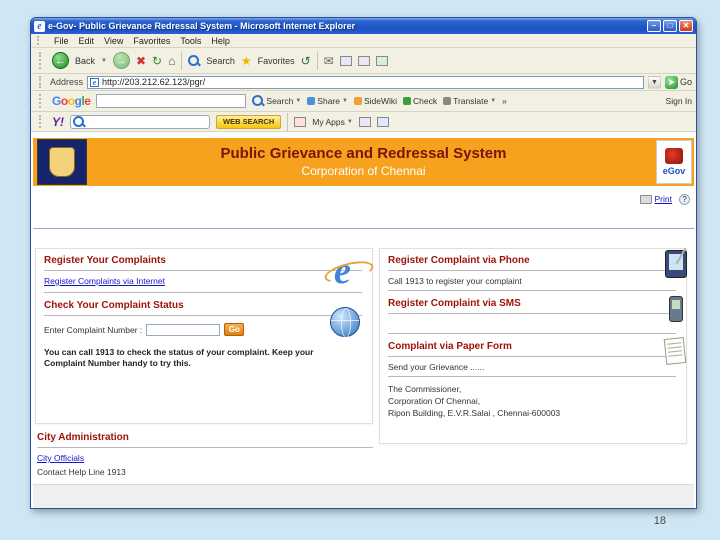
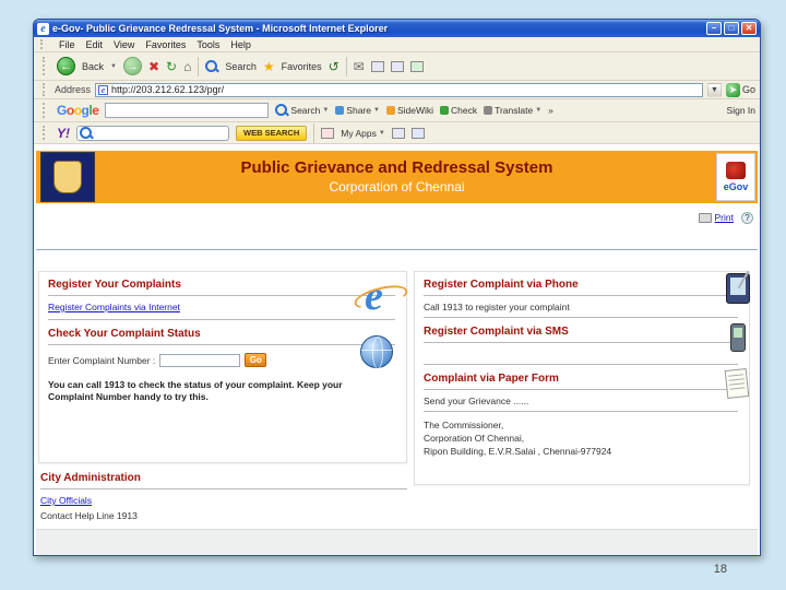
  e
  e-Gov- Public Grievance Redressal System - Microsoft Internet Explorer
  –
  □
  ✕
  File
  Edit
  View
  Favorites
  Tools
  Help
  ←
  Back
  →
  ✖
  ↻
  ⌂
  Search
  ★
  Favorites
  ↺
  ✉
  Address
  e
  http://203.212.62.123/pgr/
  ➤
  Go
  Google
  Search
  Share
  SideWiki
  Check
  Translate
  »
  Sign In
  Y!
  WEB SEARCH
  My Apps
  Public Grievance and Redressal System
  Corporation of Chennai
  eGov
  Print
  ?
  Register Your Complaints
  Register Complaints via Internet
  Check Your Complaint Status
  Enter Complaint Number :
  Go
  You can call 1913 to check the status of your complaint. Keep your Complaint Number handy to try this.
  e
  Register Complaint via Phone
  Call 1913 to register your complaint
  Register Complaint via SMS
  Complaint via Paper Form
  Send your Grievance ......
  The Commissioner,
  Corporation Of Chennai,
- Ripon Building, E.V.R.Salai , Chennai-600003
+ Ripon Building, E.V.R.Salai , Chennai-977924
  City Administration
  City Officials
  Contact Help Line 1913
  18
